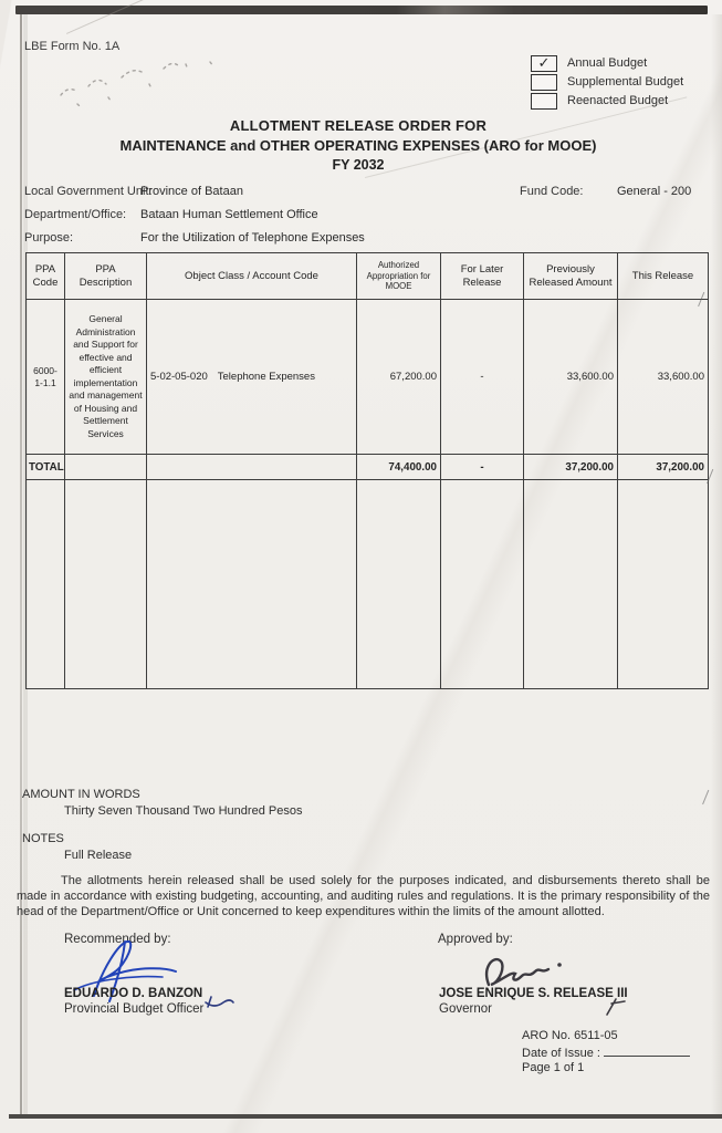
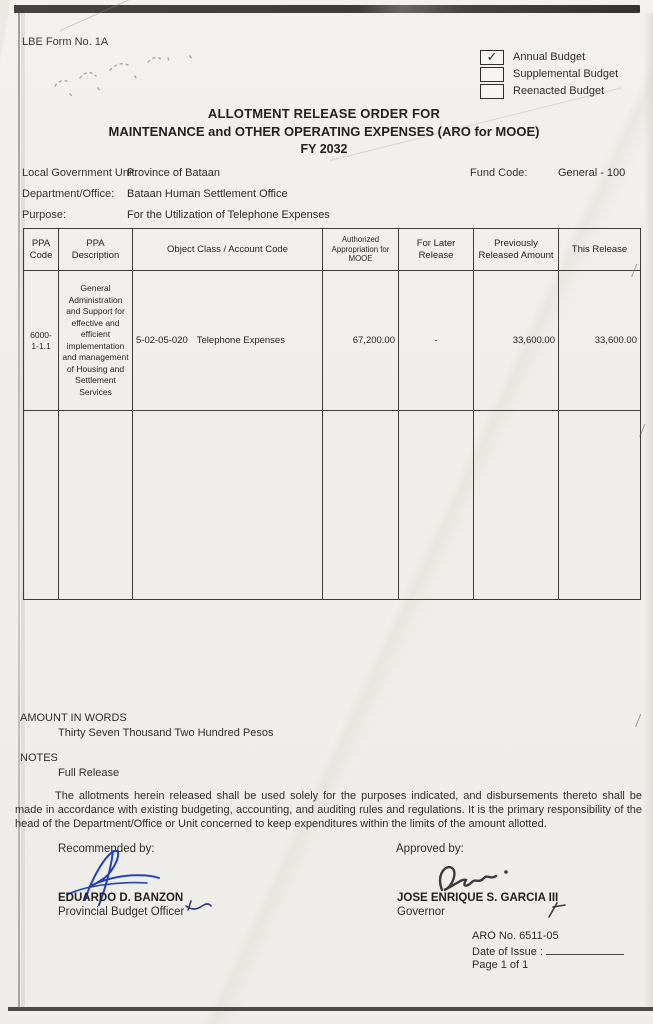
  LBE Form No. 1A
  ✓
  Annual Budget
  Supplemental Budget
  Reenacted Budget
  ALLOTMENT RELEASE ORDER FOR
  MAINTENANCE and OTHER OPERATING EXPENSES (ARO for MOOE)
  FY 2032
  Local Government Unit:
  Province of Bataan
  Fund Code:
- General - 200
+ General - 100
  Department/Office:
  Bataan Human Settlement Office
  Purpose:
  For the Utilization of Telephone Expenses
  PPA Code	PPA Description	Object Class / Account Code	Authorized Appropriation for MOOE	For Later Release	Previously Released Amount	This Release
  6000-1-1.1	General Administration and Support for effective and efficient implementation and management of Housing and Settlement Services	5-02-05-020 Telephone Expenses	67,200.00	-	33,600.00	33,600.00
- TOTAL			74,400.00	-	37,200.00	37,200.00
  AMOUNT IN WORDS
  Thirty Seven Thousand Two Hundred Pesos
  NOTES
  Full Release
  The allotments herein released shall be used solely for the purposes indicated, and disbursements thereto shall be made in accordance with existing budgeting, accounting, and auditing rules and regulations. It is the primary responsibility of the head of the Department/Office or Unit concerned to keep expenditures within the limits of the amount allotted.
  Recommended by:
  Approved by:
  EDUARDO D. BANZON
  Provincial Budget Officer
- JOSE ENRIQUE S. RELEASE III
+ JOSE ENRIQUE S. GARCIA III
  Governor
  ARO No. 6511-05
  Date of Issue :
  Page 1 of 1
